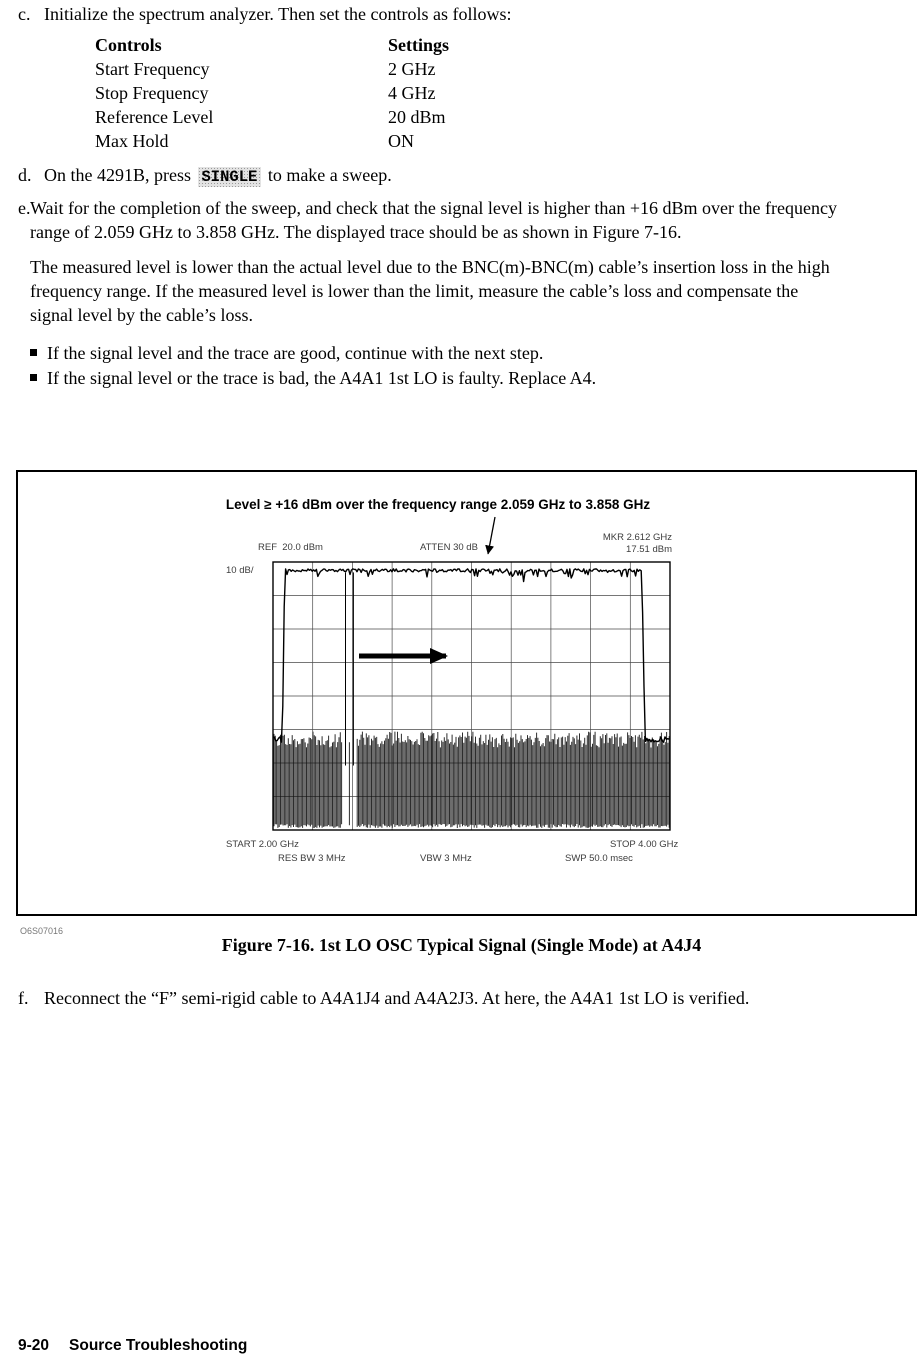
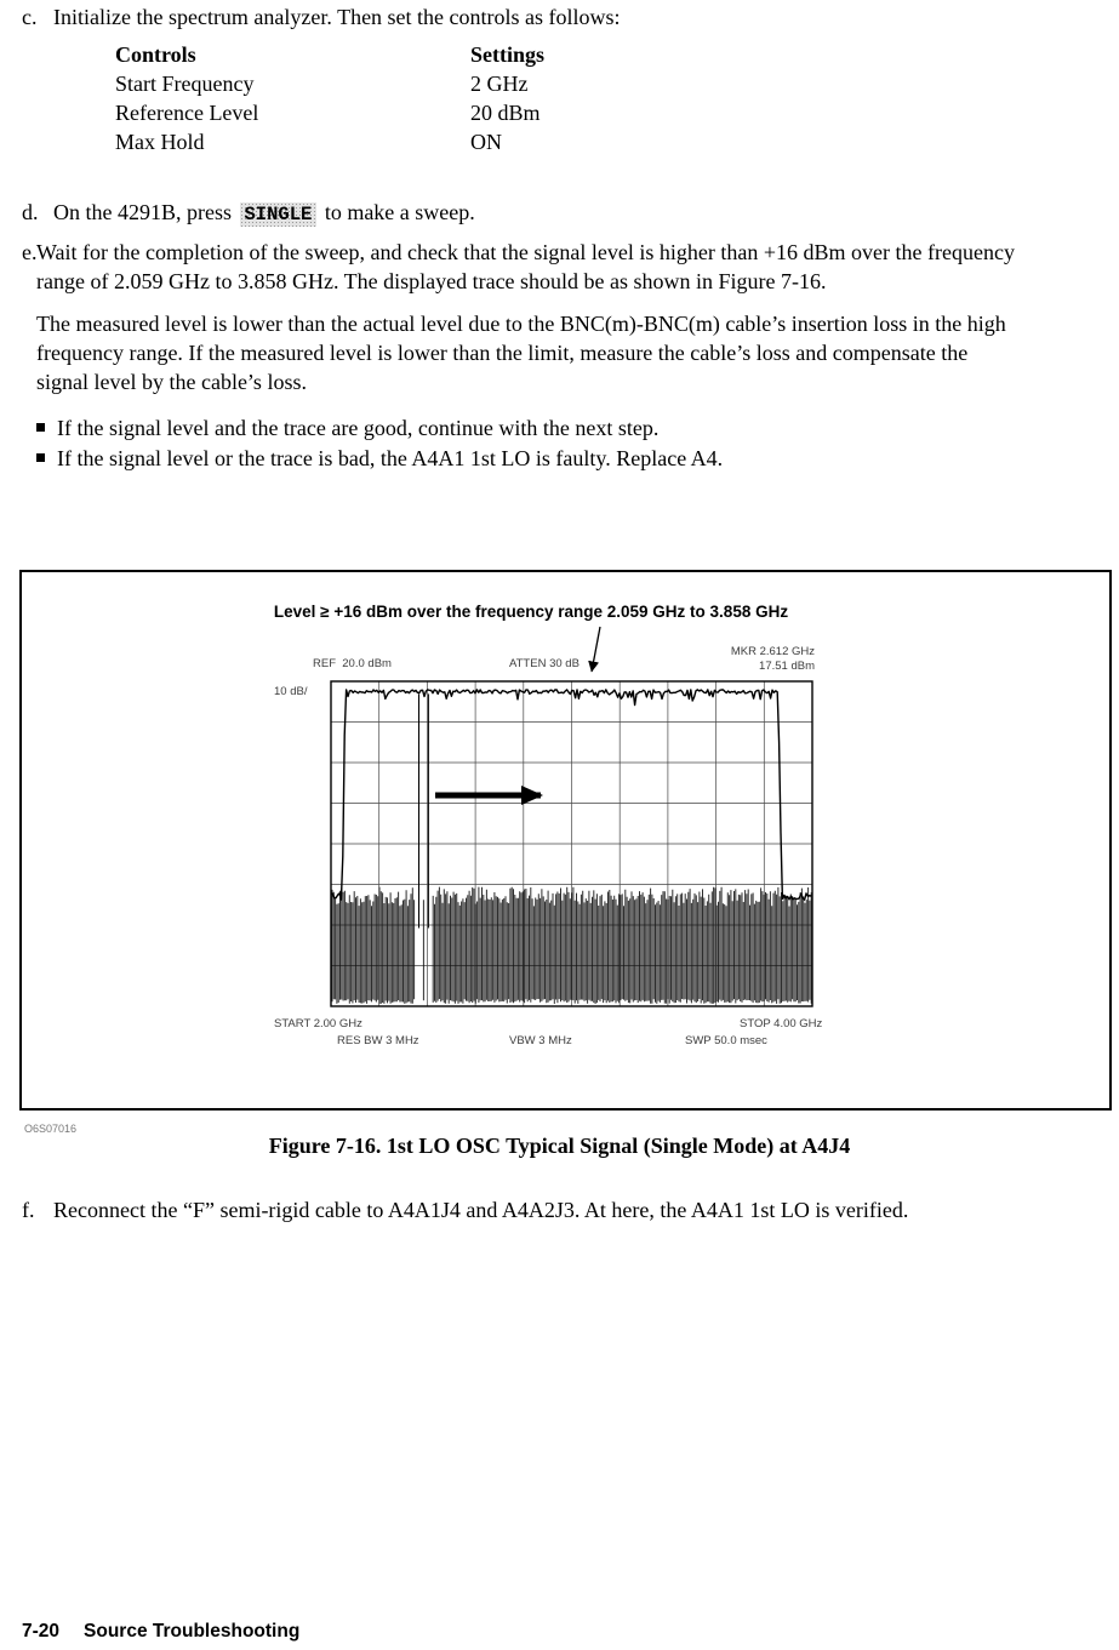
  c.
  Initialize the spectrum analyzer. Then set the controls as follows:
  Controls
  Settings
  Start Frequency
  2 GHz
- Stop Frequency
- 4 GHz
  Reference Level
  20 dBm
  Max Hold
  ON
  d.
  On the 4291B, press SINGLE to make a sweep.
  e.
  Wait for the completion of the sweep, and check that the signal level is higher than +16 dBm over the frequency range of 2.059 GHz to 3.858 GHz. The displayed trace should be as shown in Figure 7-16.
  The measured level is lower than the actual level due to the BNC(m)-BNC(m) cable’s insertion loss in the high frequency range. If the measured level is lower than the limit, measure the cable’s loss and compensate the signal level by the cable’s loss.
  If the signal level and the trace are good, continue with the next step.
  If the signal level or the trace is bad, the A4A1 1st LO is faulty. Replace A4.
  Level ≥ +16 dBm over the frequency range 2.059 GHz to 3.858 GHz
  REF 20.0 dBm
  ATTEN 30 dB
  MKR 2.612 GHz
  17.51 dBm
  10 dB/
  START 2.00 GHz
  STOP 4.00 GHz
  RES BW 3 MHz
  VBW 3 MHz
  SWP 50.0 msec
  O6S07016
  Figure 7-16. 1st LO OSC Typical Signal (Single Mode) at A4J4
  f.
  Reconnect the “F” semi-rigid cable to A4A1J4 and A4A2J3. At here, the A4A1 1st LO is verified.
- 9-20 Source Troubleshooting
+ 7-20 Source Troubleshooting
